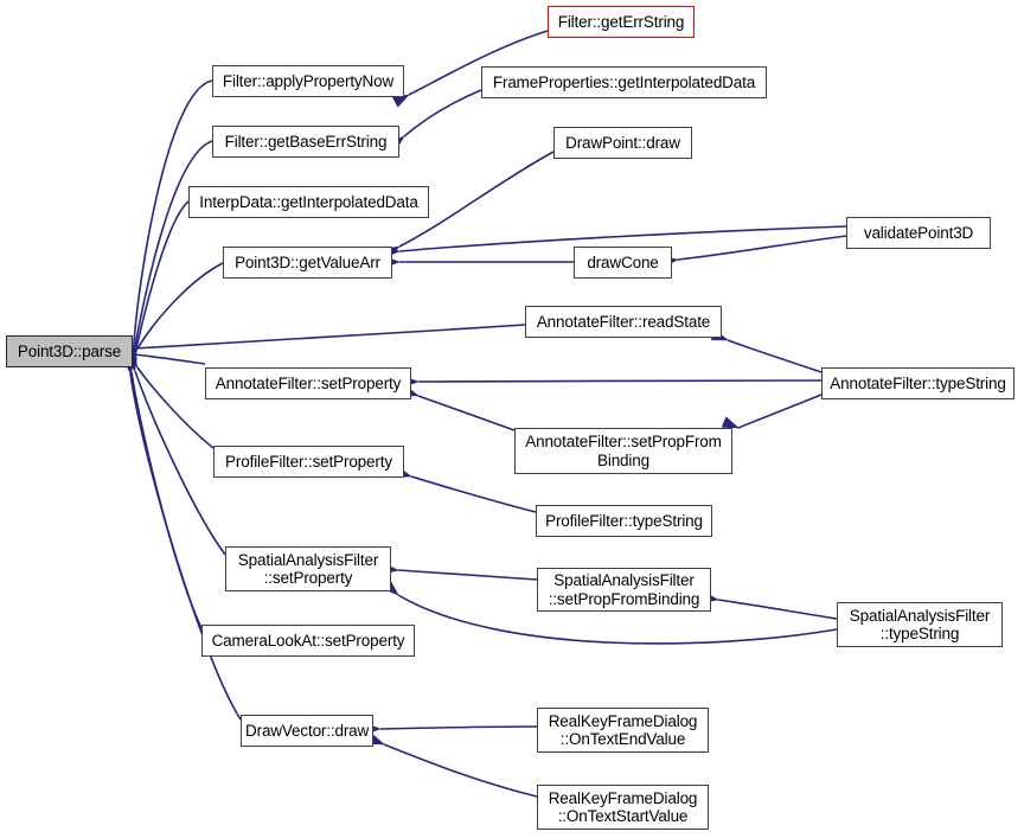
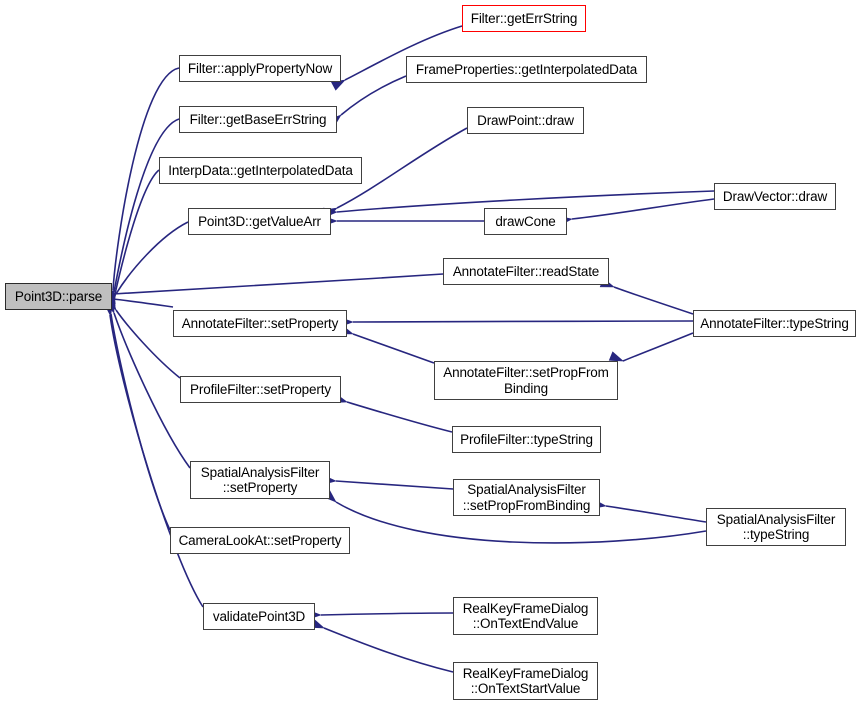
  Point3D::parse
  Filter::applyPropertyNow
  Filter::getBaseErrString
  InterpData::getInterpolatedData
  Point3D::getValueArr
  AnnotateFilter::setProperty
  ProfileFilter::setProperty
  SpatialAnalysisFilter
  ::setProperty
  CameraLookAt::setProperty
- DrawVector::draw
+ validatePoint3D
  Filter::getErrString
  FrameProperties::getInterpolatedData
  DrawPoint::draw
- validatePoint3D
+ DrawVector::draw
  drawCone
  AnnotateFilter::readState
  AnnotateFilter::typeString
  AnnotateFilter::setPropFrom
  Binding
  ProfileFilter::typeString
  SpatialAnalysisFilter
  ::setPropFromBinding
  SpatialAnalysisFilter
  ::typeString
  RealKeyFrameDialog
  ::OnTextEndValue
  RealKeyFrameDialog
  ::OnTextStartValue
